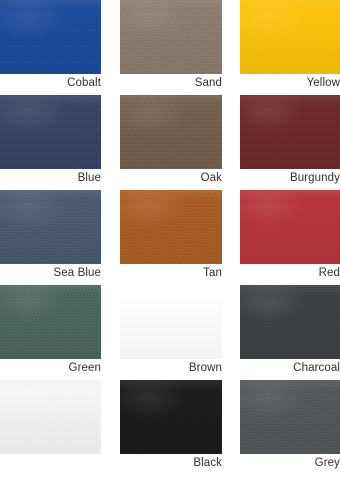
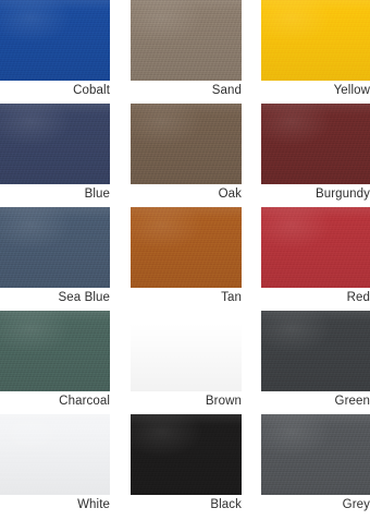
  Cobalt
  Sand
  Yellow
  Blue
  Oak
  Burgundy
  Sea Blue
  Tan
  Red
- Green
+ Charcoal
  Brown
- Charcoal
+ Green
+ White
  Black
  Grey
